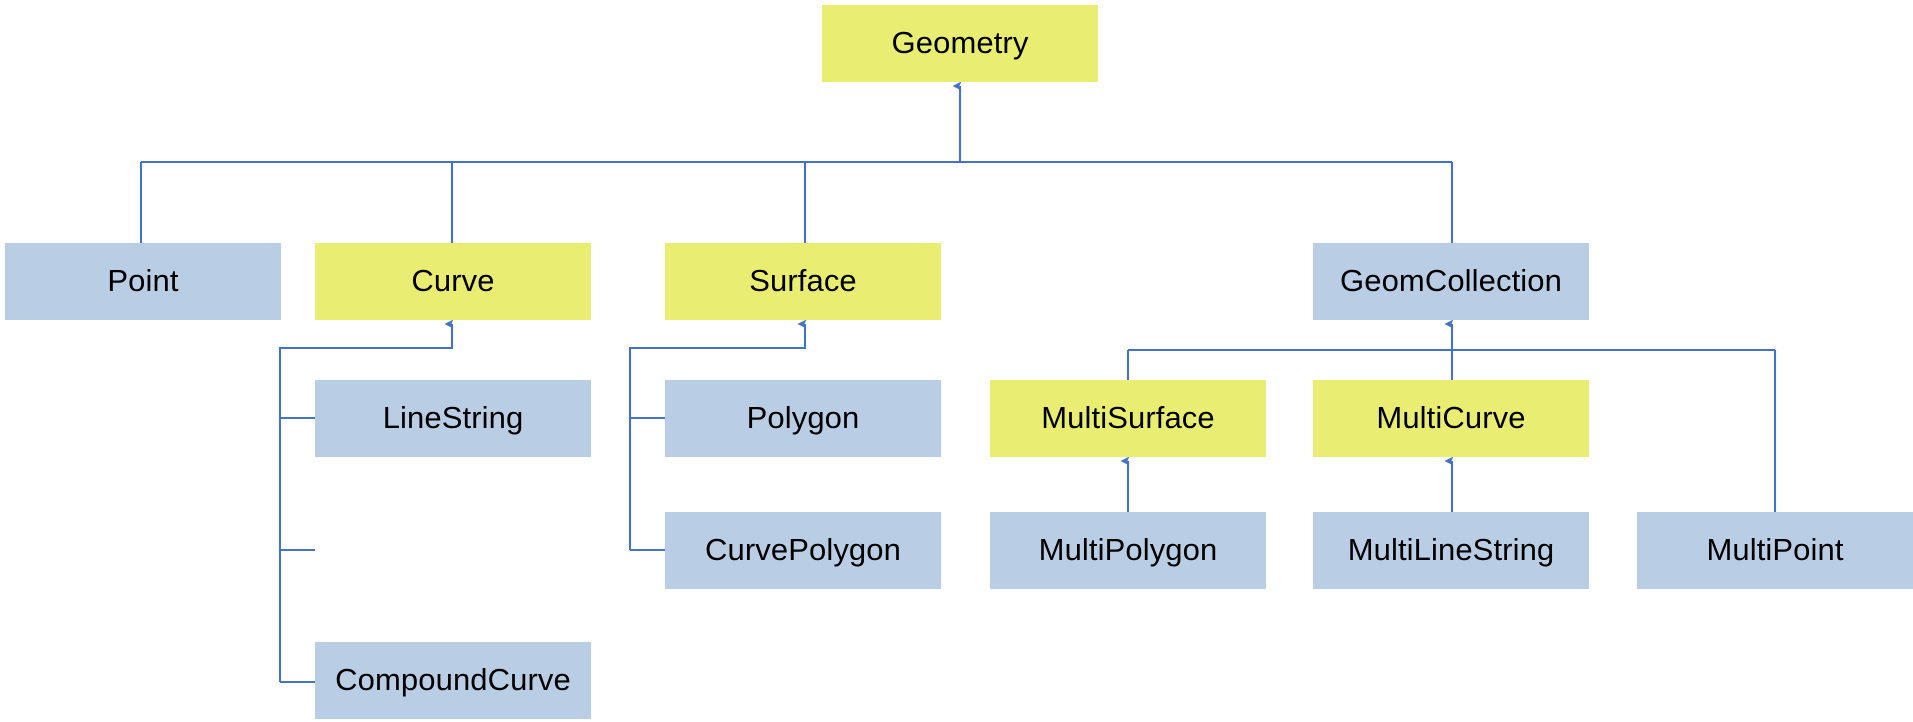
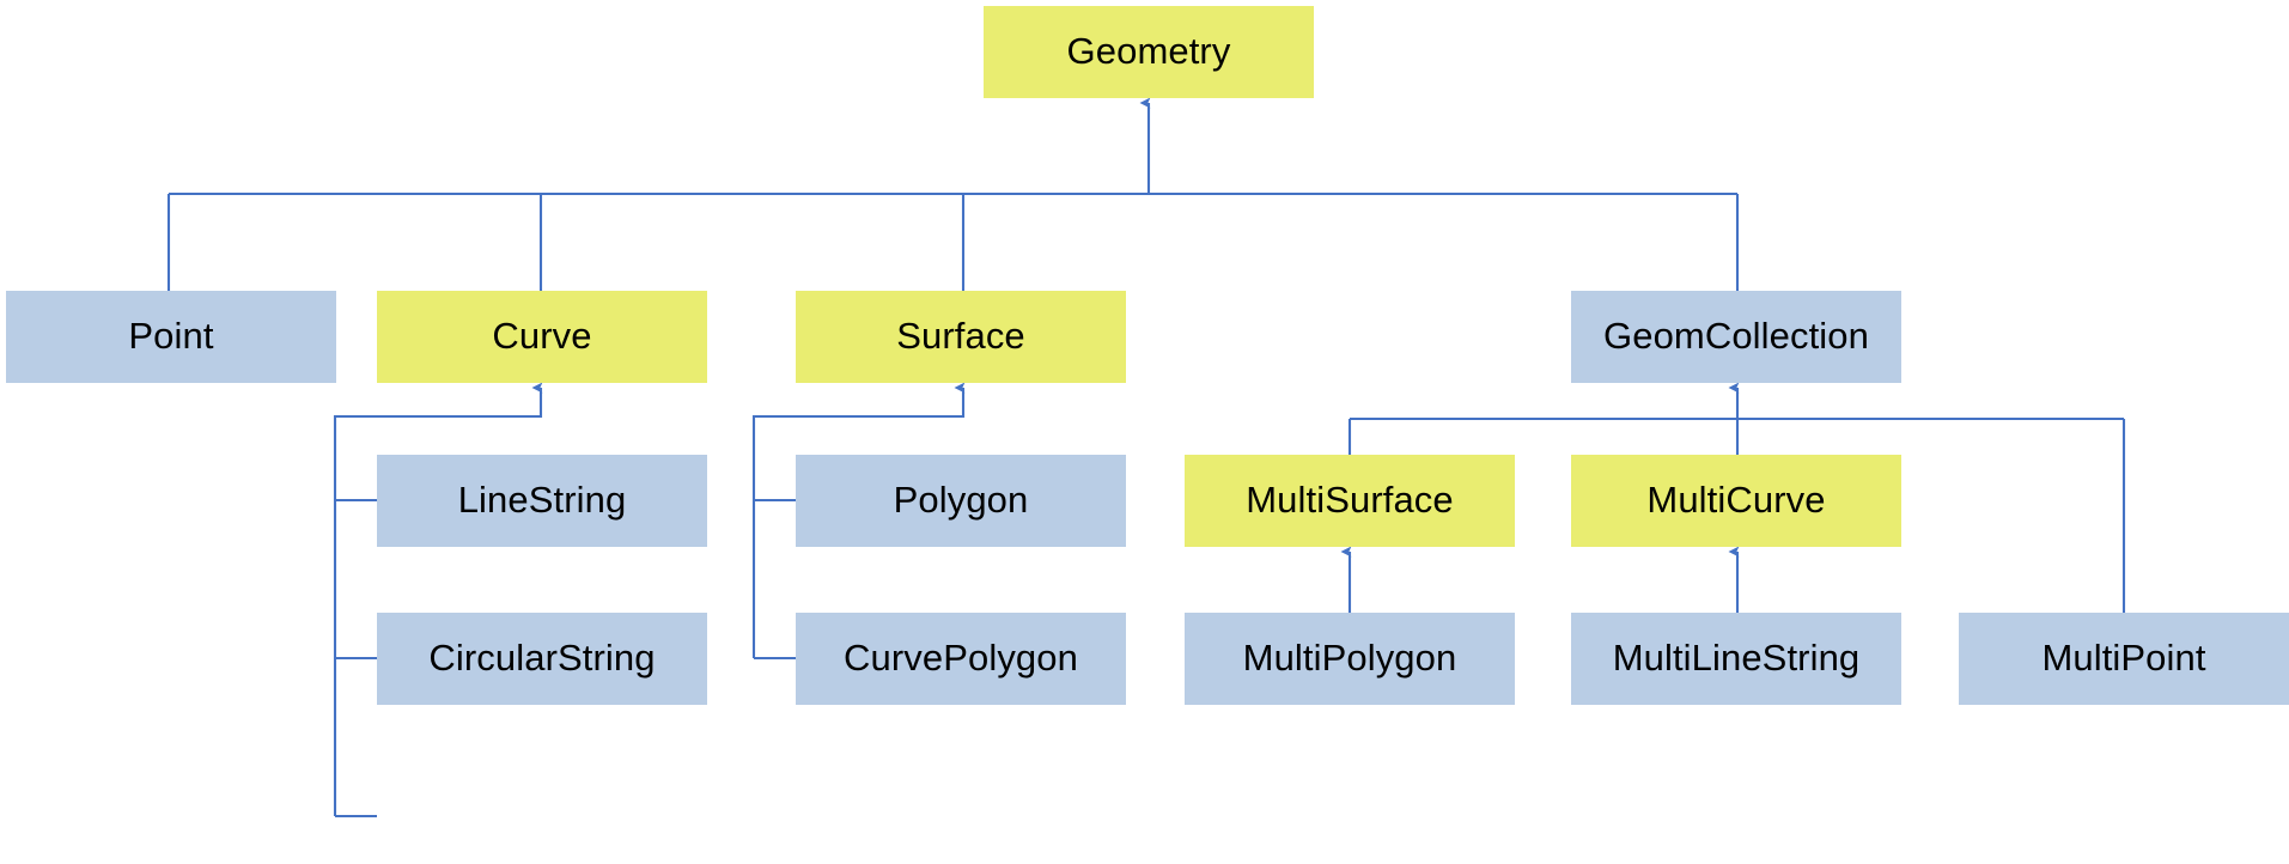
  Geometry
  Point
  Curve
  Surface
  GeomCollection
  LineString
  Polygon
  MultiSurface
  MultiCurve
+ CircularString
  CurvePolygon
  MultiPolygon
  MultiLineString
  MultiPoint
- CompoundCurve
